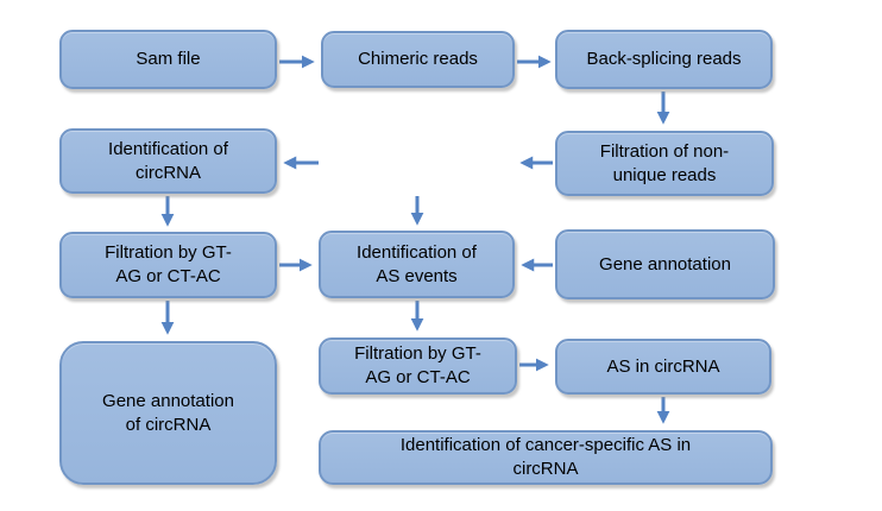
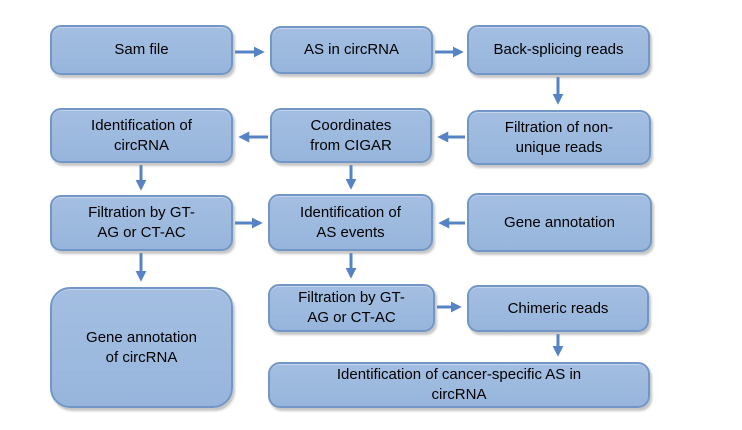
  Sam file
- Chimeric reads
+ AS in circRNA
  Back-splicing reads
  Identification of
  circRNA
+ Coordinates
+ from CIGAR
  Filtration of non-
  unique reads
  Filtration by GT-
  AG or CT-AC
  Identification of
  AS events
  Gene annotation
  Gene annotation
  of circRNA
  Filtration by GT-
  AG or CT-AC
- AS in circRNA
+ Chimeric reads
  Identification of cancer-specific AS in
  circRNA
